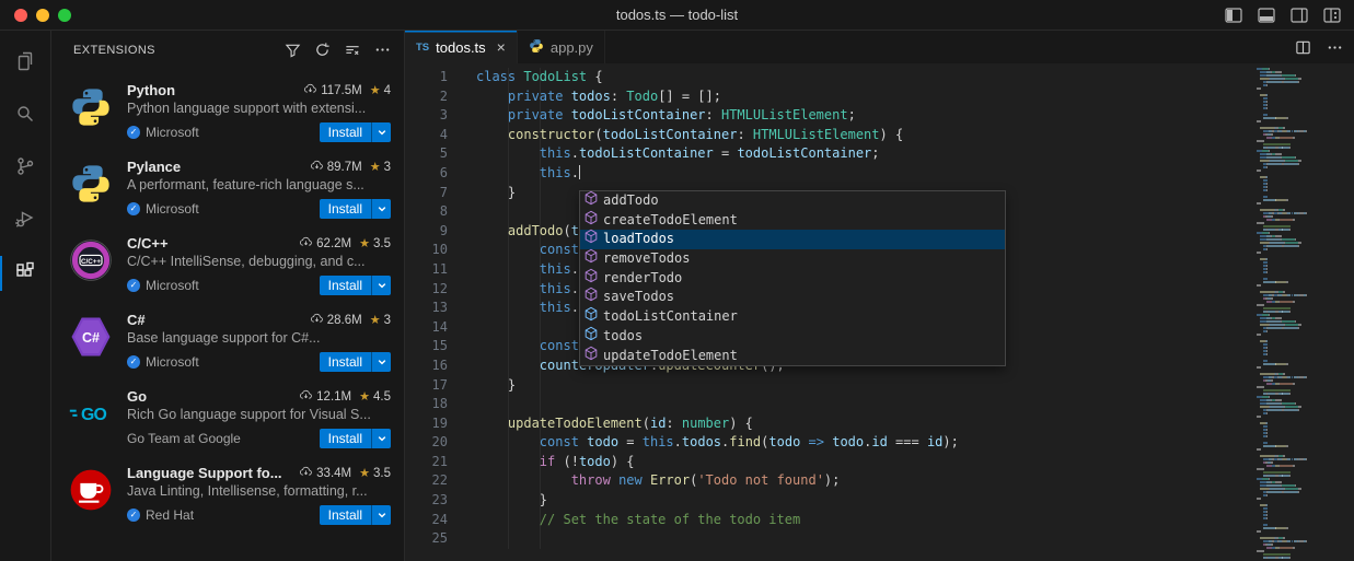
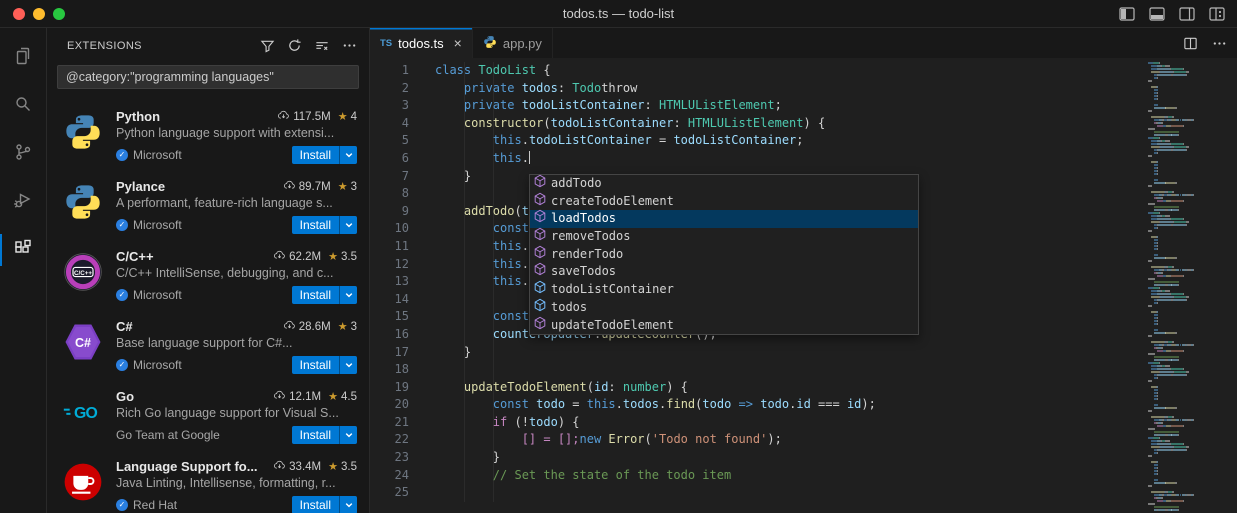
  todos.ts — todo-list
  EXTENSIONS
+ @category:"programming languages"
  Python
  117.5M
  ★
  4
  Python language support with extensi...
  ✓
  Microsoft
  Install
  Pylance
  89.7M
  ★
  3
  A performant, feature-rich language s...
  ✓
  Microsoft
  Install
  C/C++
  62.2M
  ★
  3.5
  C/C++ IntelliSense, debugging, and c...
  ✓
  Microsoft
  Install
  C#
  C#
  28.6M
  ★
  3
  Base language support for C#...
  ✓
  Microsoft
  Install
  GO
  Go
  12.1M
  ★
  4.5
  Rich Go language support for Visual S...
  Go Team at Google
  Install
  Language Support fo...
  33.4M
  ★
  3.5
  Java Linting, Intellisense, formatting, r...
  ✓
  Red Hat
  Install
  TS
  todos.ts
  ×
  app.py
  1
  2
  3
  4
  5
  6
  7
  8
  9
  10
  11
  12
  13
  14
  15
  16
  17
  18
  19
  20
  21
  22
  23
  24
  25
  class TodoList {
- private todos: Todo[] = [];
+ private todos: Todothrow
  private todoListContainer: HTMLUListElement;
  constructor(todoListContainer: HTMLUListElement) {
  this.todoListContainer = todoListContainer;
  this.
  }
  addTodo(t
  const
  this.
  this.
  this.
  const
  }
  updateTodoElement(id: number) {
  const todo = this.todos.find(todo => todo.id === id);
  if (!todo) {
- throw new Error('Todo not found');
+ [] = [];new Error('Todo not found');
  }
  // Set the state of the todo item
  addTodo
  createTodoElement
  loadTodos
  removeTodos
  renderTodo
  saveTodos
  todoListContainer
  todos
  updateTodoElement
